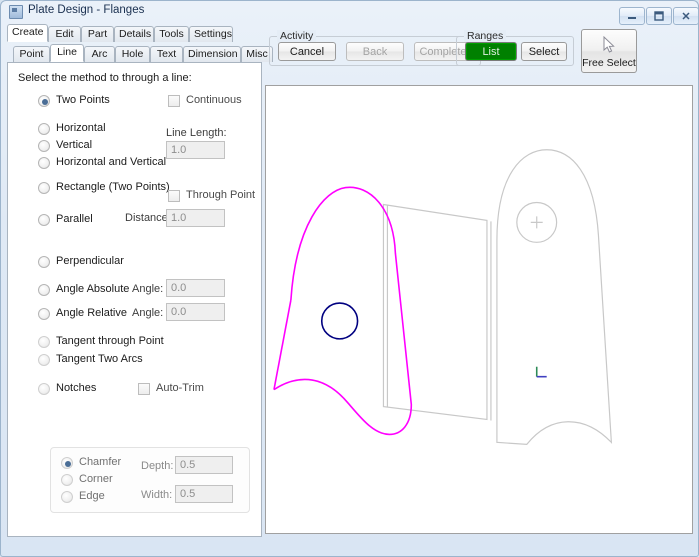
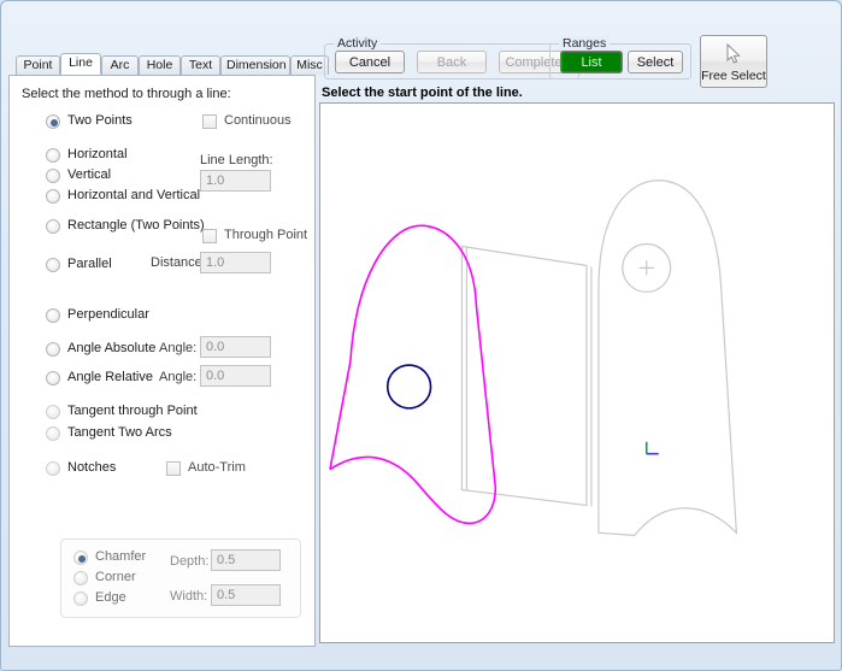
- Plate Design - Flanges
- Create
- Edit
- Part
- Details
- Tools
- Settings
  Point
  Line
  Arc
  Hole
  Text
  Dimension
  Misc
  Select the method to through a line:
  Two Points
  Horizontal
  Vertical
  Horizontal and Vertical
  Rectangle (Two Points)
  Parallel
  Perpendicular
  Angle Absolute
  Angle Relative
  Tangent through Point
  Tangent Two Arcs
  Notches
  Continuous
  Line Length:
  1.0
  Through Point
  Distance
  1.0
  Angle:
  0.0
  Angle:
  0.0
  Auto-Trim
  Chamfer
  Corner
  Edge
  Depth:
  0.5
  Width:
  0.5
  Activity
  Cancel
  Back
  Complete
  Ranges
  List
  Select
  Free Select
+ Select the start point of the line.
